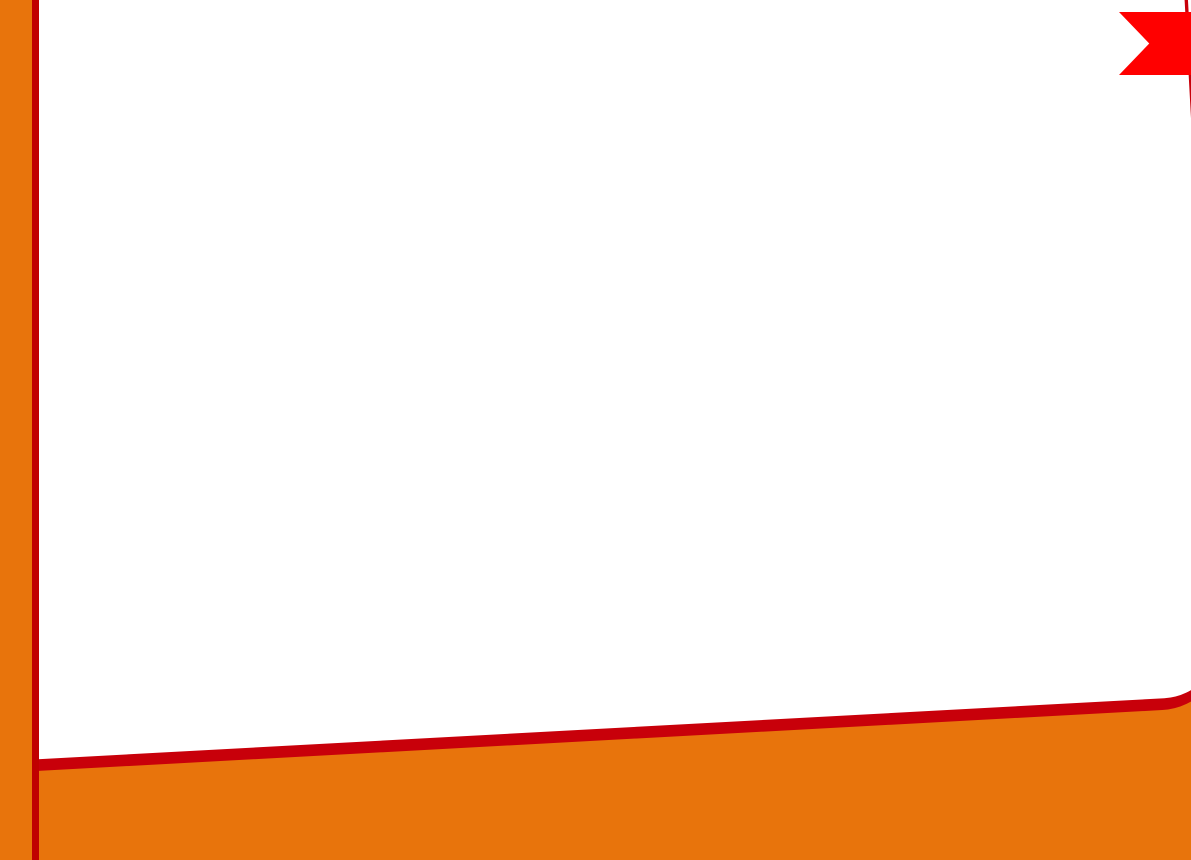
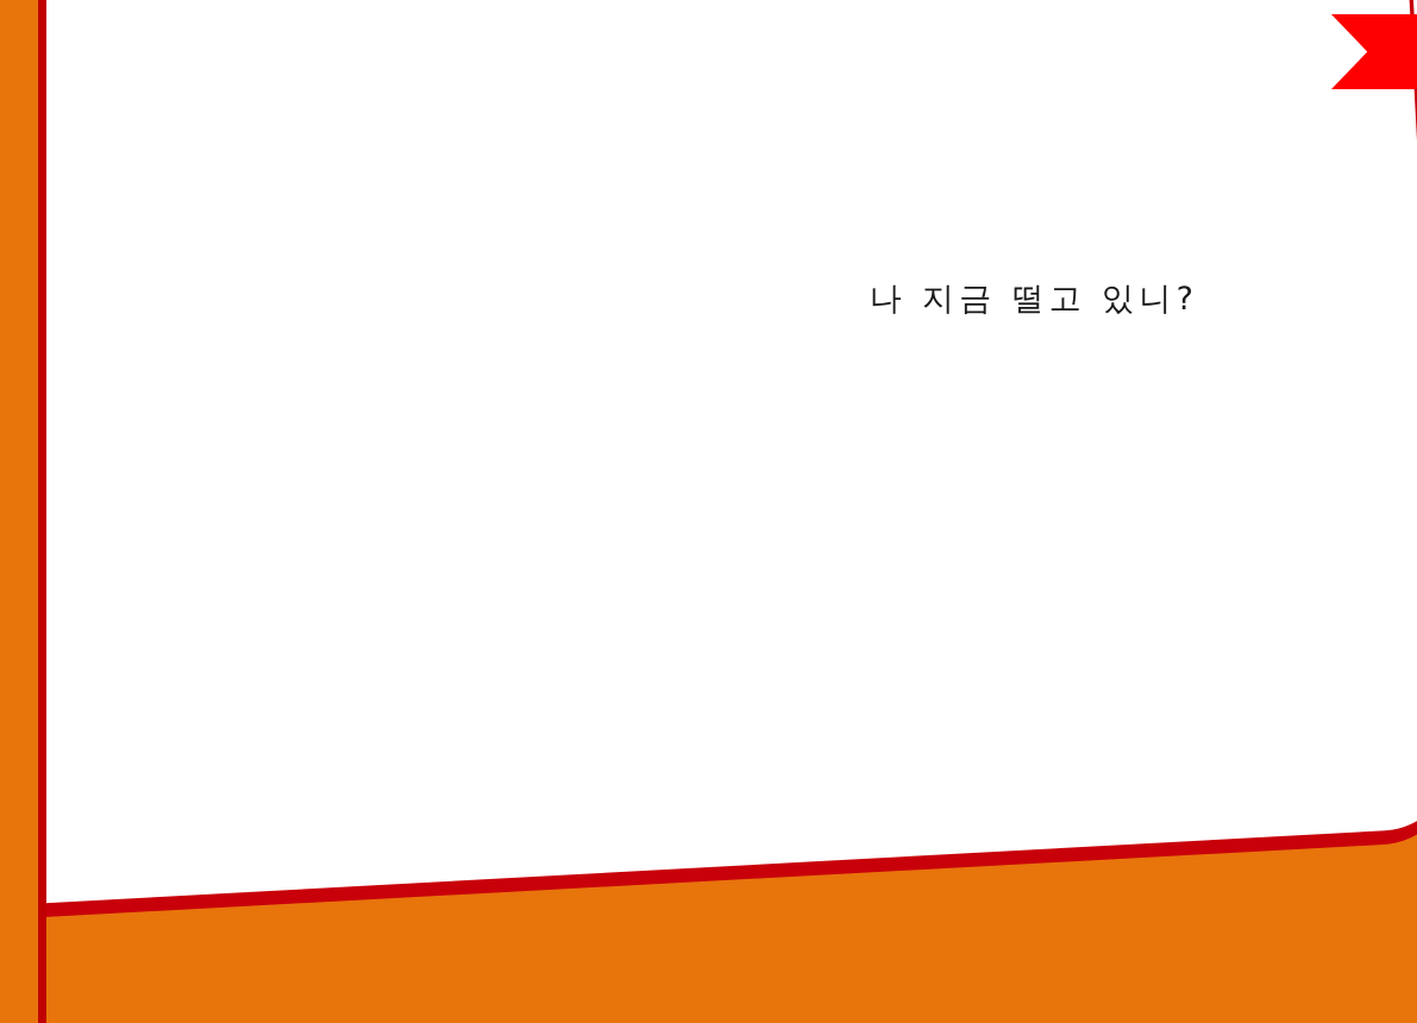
+ 나 지금 떨고 있니?
